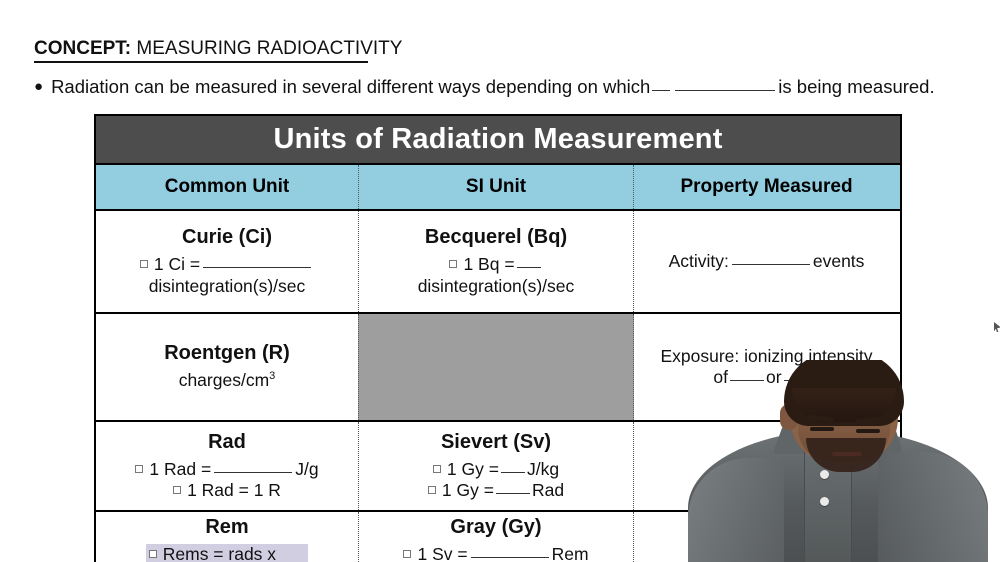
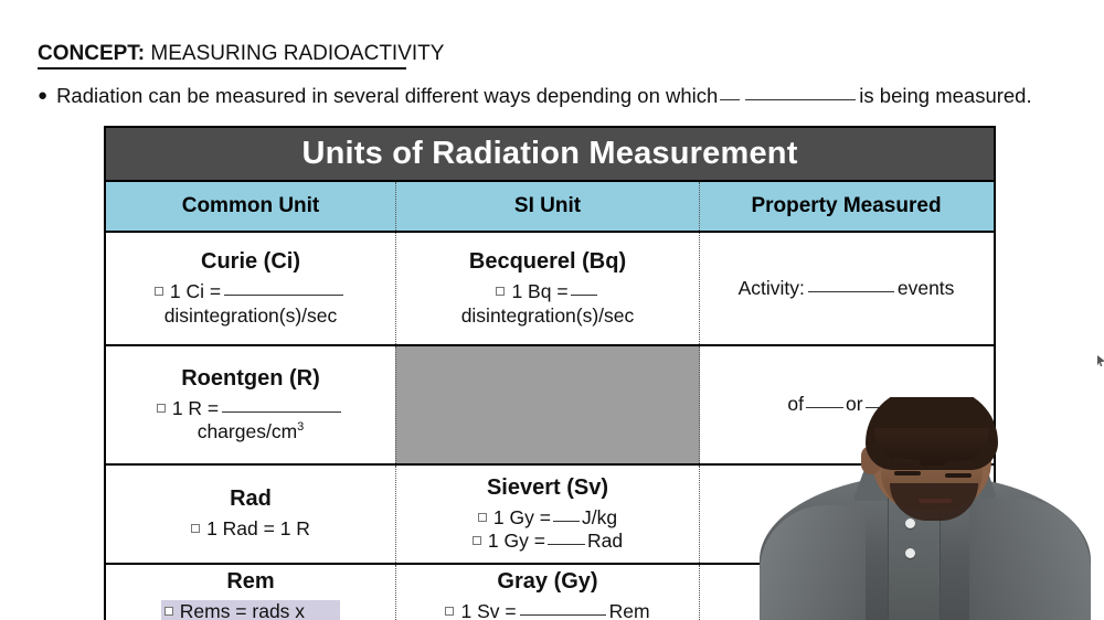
  CONCEPT: MEASURING RADIOACTIVITY
  ● Radiation can be measured in several different ways depending on which is being measured.
  Units of Radiation Measurement
  Common Unit
  SI Unit
  Property Measured
  Curie (Ci)
  1 Ci =
  disintegration(s)/sec
  Becquerel (Bq)
  1 Bq =
  disintegration(s)/sec
  Activity: events
  Roentgen (R)
+ 1 R =
  charges/cm3
- Exposure: ionizing intensity
  of or
  Rad
- 1 Rad = J/g
  1 Rad = 1 R
  Sievert (Sv)
  1 Gy = J/kg
  1 Gy = Rad
  Rem
  Rems = rads x
  Gray (Gy)
  1 Sv = Rem
